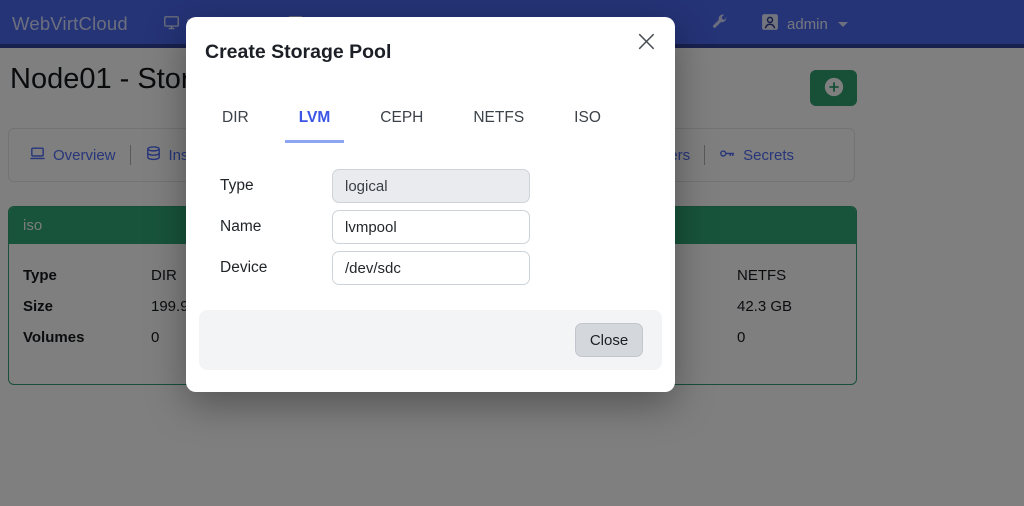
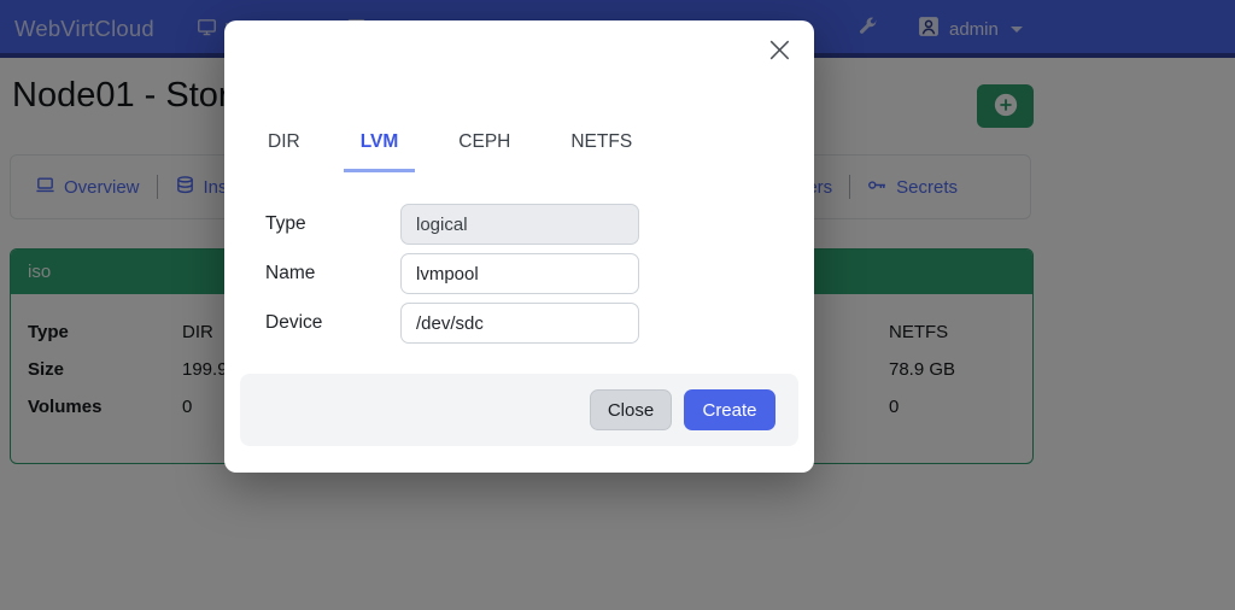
  WebVirtCloud
  admin
  Overview
  Secrets
  iso
  Type
  DIR
  Size
  199.9
  Volumes
  0
  NETFS
- 42.3 GB
+ 78.9 GB
  0
- Create Storage Pool
  ×
  DIR
  LVM
  CEPH
  NETFS
- ISO
  Type
  logical
  Name
  lvmpool
  Device
  /dev/sdc
  Close
+ Create
